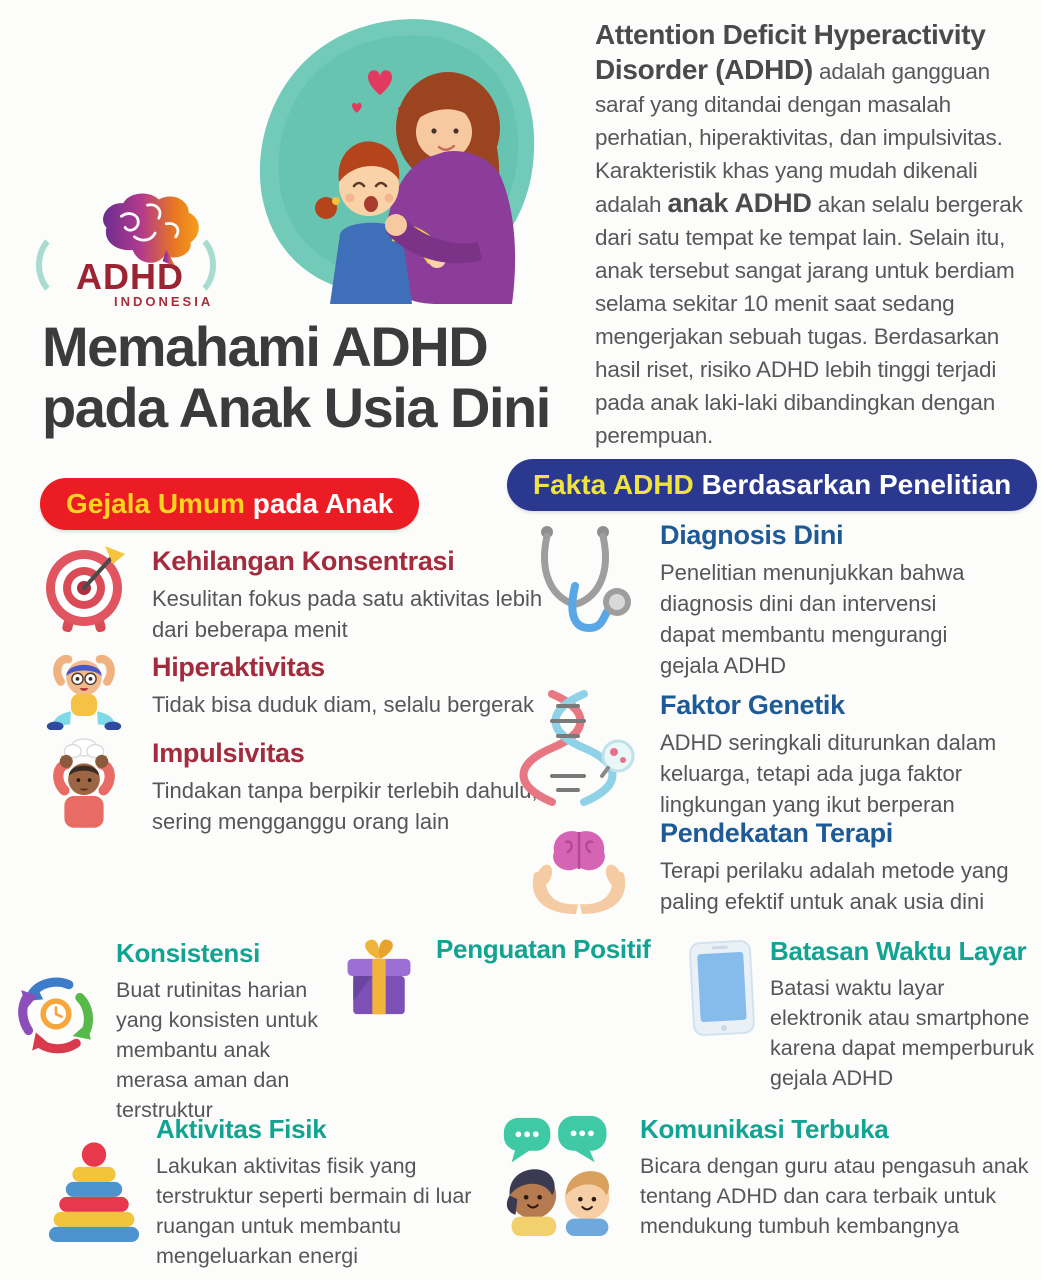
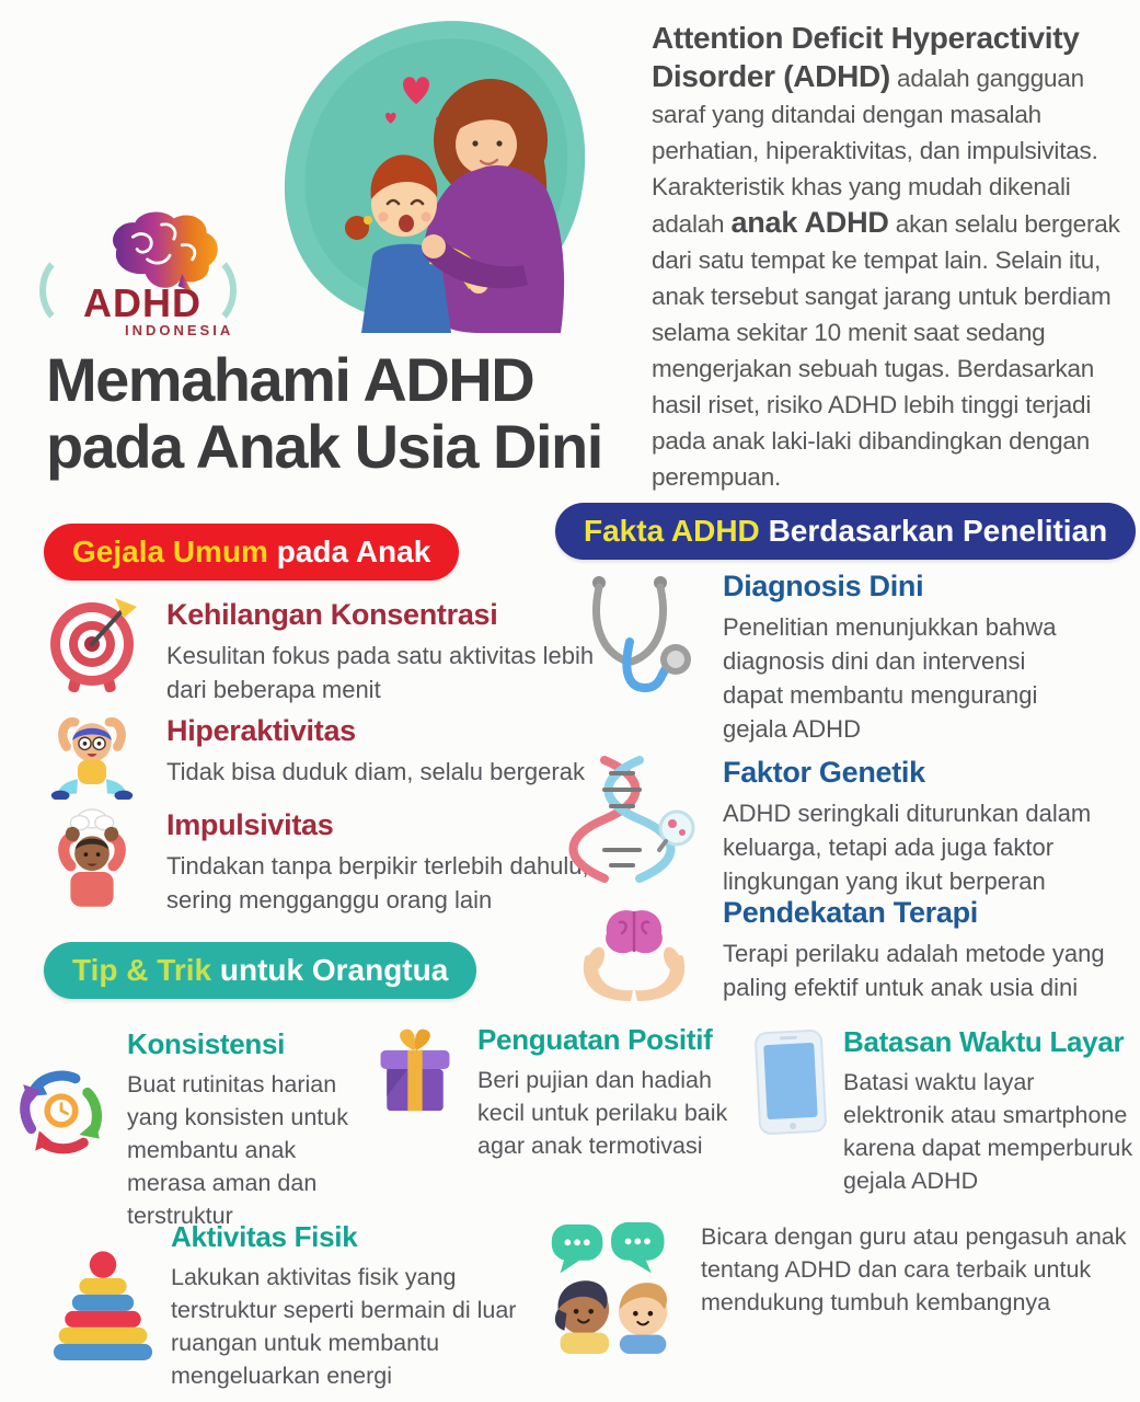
  ADHD
  INDONESIA
  Attention Deficit Hyperactivity Disorder (ADHD) adalah gangguan saraf yang ditandai dengan masalah perhatian, hiperaktivitas, dan impulsivitas. Karakteristik khas yang mudah dikenali adalah anak ADHD akan selalu bergerak dari satu tempat ke tempat lain. Selain itu, anak tersebut sangat jarang untuk berdiam selama sekitar 10 menit saat sedang mengerjakan sebuah tugas. Berdasarkan hasil riset, risiko ADHD lebih tinggi terjadi pada anak laki-laki dibandingkan dengan perempuan.
  Memahami ADHD
  pada Anak Usia Dini
  Gejala Umum pada Anak
  Kehilangan Konsentrasi
  Kesulitan fokus pada satu aktivitas lebih dari beberapa menit
  Hiperaktivitas
  Tidak bisa duduk diam, selalu bergerak
  Impulsivitas
  Tindakan tanpa berpikir terlebih dahulu sering mengganggu orang lain
  Fakta ADHD Berdasarkan Penelitian
  Diagnosis Dini
  Penelitian menunjukkan bahwa diagnosis dini dan intervensi dapat membantu mengurangi gejala ADHD
  Faktor Genetik
  ADHD seringkali diturunkan dalam keluarga, tetapi ada juga faktor lingkungan yang ikut berperan
  Pendekatan Terapi
  Terapi perilaku adalah metode yang paling efektif untuk anak usia dini
+ Tip & Trik untuk Orangtua
  Konsistensi
  Buat rutinitas harian yang konsisten untuk membantu anak merasa aman dan terstruktur
  Penguatan Positif
+ Beri pujian dan hadiah kecil untuk perilaku baik agar anak termotivasi
  Batasan Waktu Layar
  Batasi waktu layar elektronik atau smartphone karena dapat memperburuk gejala ADHD
  Aktivitas Fisik
  Lakukan aktivitas fisik yang terstruktur seperti bermain di luar ruangan untuk membantu mengeluarkan energi
- Komunikasi Terbuka
  Bicara dengan guru atau pengasuh anak tentang ADHD dan cara terbaik untuk mendukung tumbuh kembangnya
